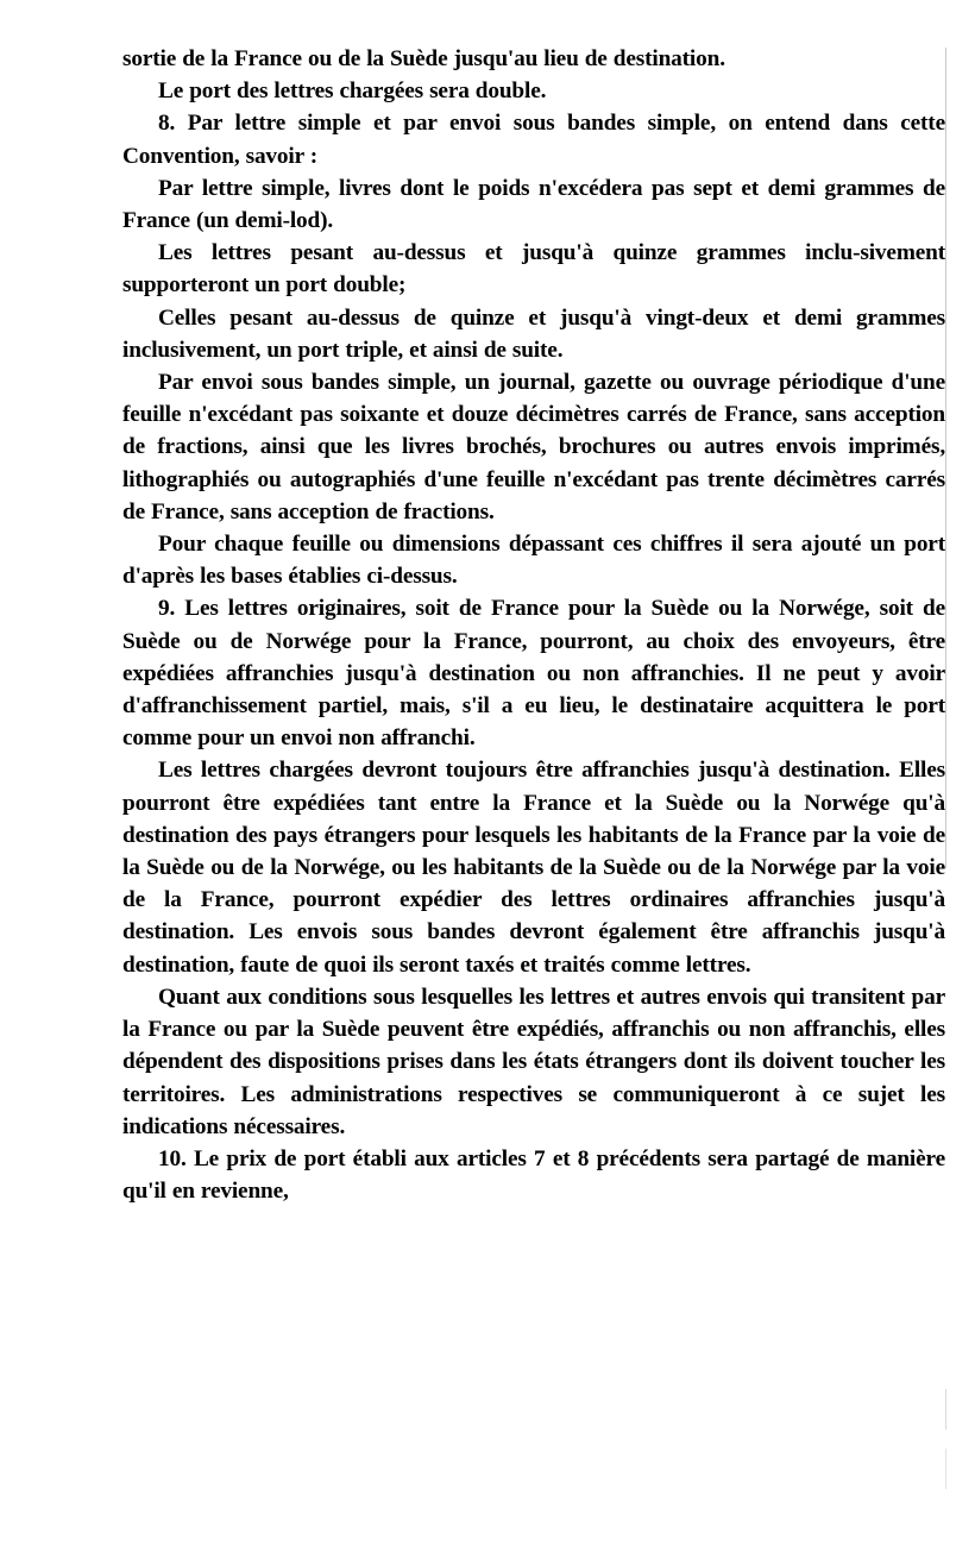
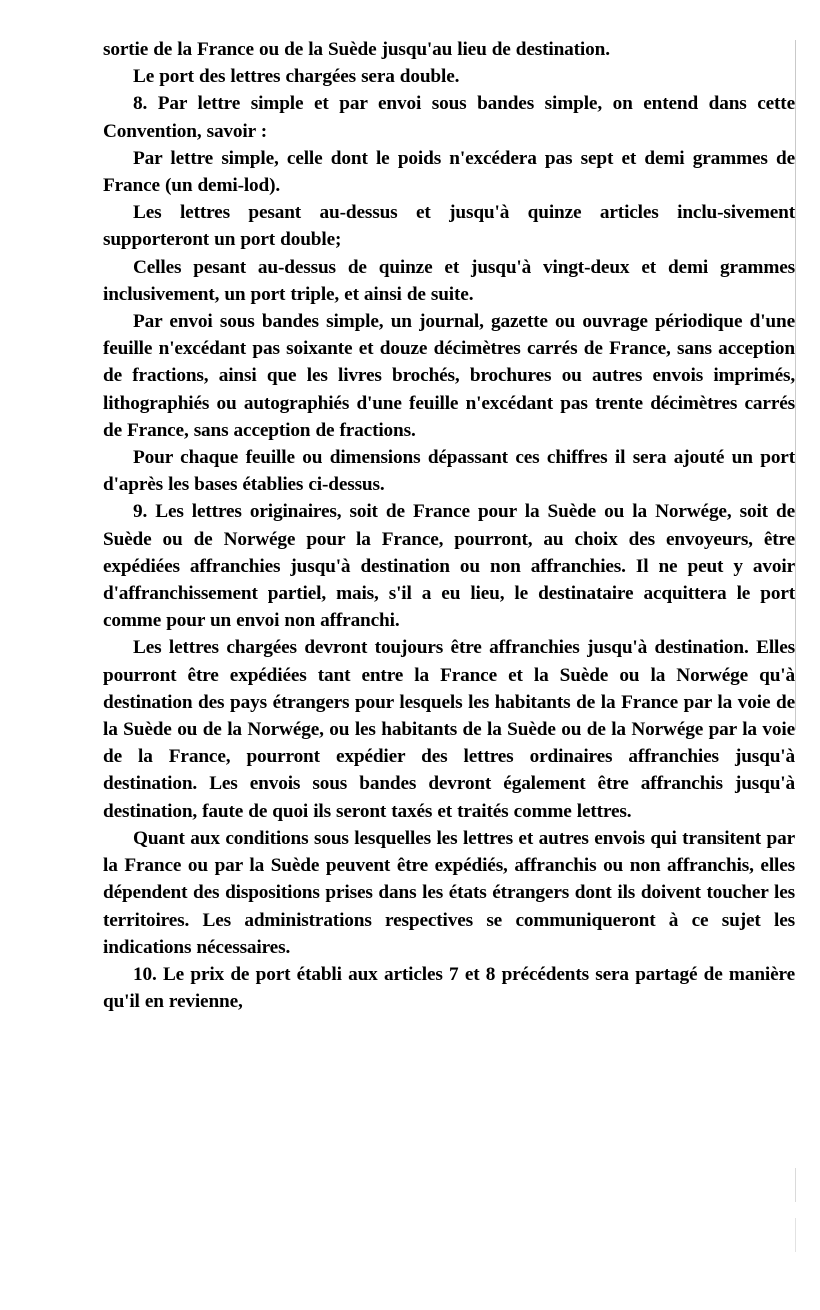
  sortie de la France ou de la Suède jusqu'au lieu de destination.
  Le port des lettres chargées sera double.
  8. Par lettre simple et par envoi sous bandes simple, on entend dans cette Convention, savoir :
- Par lettre simple, livres dont le poids n'excédera pas sept et demi grammes de France (un demi-lod).
+ Par lettre simple, celle dont le poids n'excédera pas sept et demi grammes de France (un demi-lod).
- Les lettres pesant au-dessus et jusqu'à quinze grammes inclu-sivement supporteront un port double;
+ Les lettres pesant au-dessus et jusqu'à quinze articles inclu-sivement supporteront un port double;
  Celles pesant au-dessus de quinze et jusqu'à vingt-deux et demi grammes inclusivement, un port triple, et ainsi de suite.
  Par envoi sous bandes simple, un journal, gazette ou ouvrage périodique d'une feuille n'excédant pas soixante et douze décimètres carrés de France, sans acception de fractions, ainsi que les livres brochés, brochures ou autres envois imprimés, lithographiés ou autographiés d'une feuille n'excédant pas trente décimètres carrés de France, sans acception de fractions.
  Pour chaque feuille ou dimensions dépassant ces chiffres il sera ajouté un port d'après les bases établies ci-dessus.
  9. Les lettres originaires, soit de France pour la Suède ou la Norwége, soit de Suède ou de Norwége pour la France, pourront, au choix des envoyeurs, être expédiées affranchies jusqu'à destination ou non affranchies. Il ne peut y avoir d'affranchissement partiel, mais, s'il a eu lieu, le destinataire acquittera le port comme pour un envoi non affranchi.
  Les lettres chargées devront toujours être affranchies jusqu'à destination. Elles pourront être expédiées tant entre la France et la Suède ou la Norwége qu'à destination des pays étrangers pour lesquels les habitants de la France par la voie de la Suède ou de la Norwége, ou les habitants de la Suède ou de la Norwége par la voie de la France, pourront expédier des lettres ordinaires affranchies jusqu'à destination. Les envois sous bandes devront également être affranchis jusqu'à destination, faute de quoi ils seront taxés et traités comme lettres.
  Quant aux conditions sous lesquelles les lettres et autres envois qui transitent par la France ou par la Suède peuvent être expédiés, affranchis ou non affranchis, elles dépendent des dispositions prises dans les états étrangers dont ils doivent toucher les territoires. Les administrations respectives se communiqueront à ce sujet les indications nécessaires.
  10. Le prix de port établi aux articles 7 et 8 précédents sera partagé de manière qu'il en revienne,
